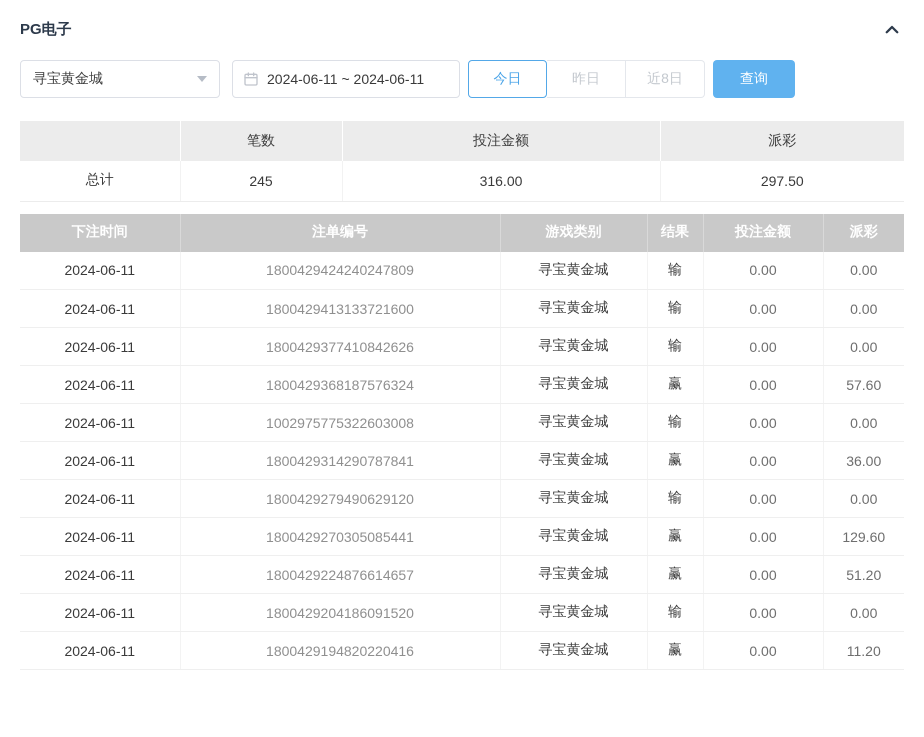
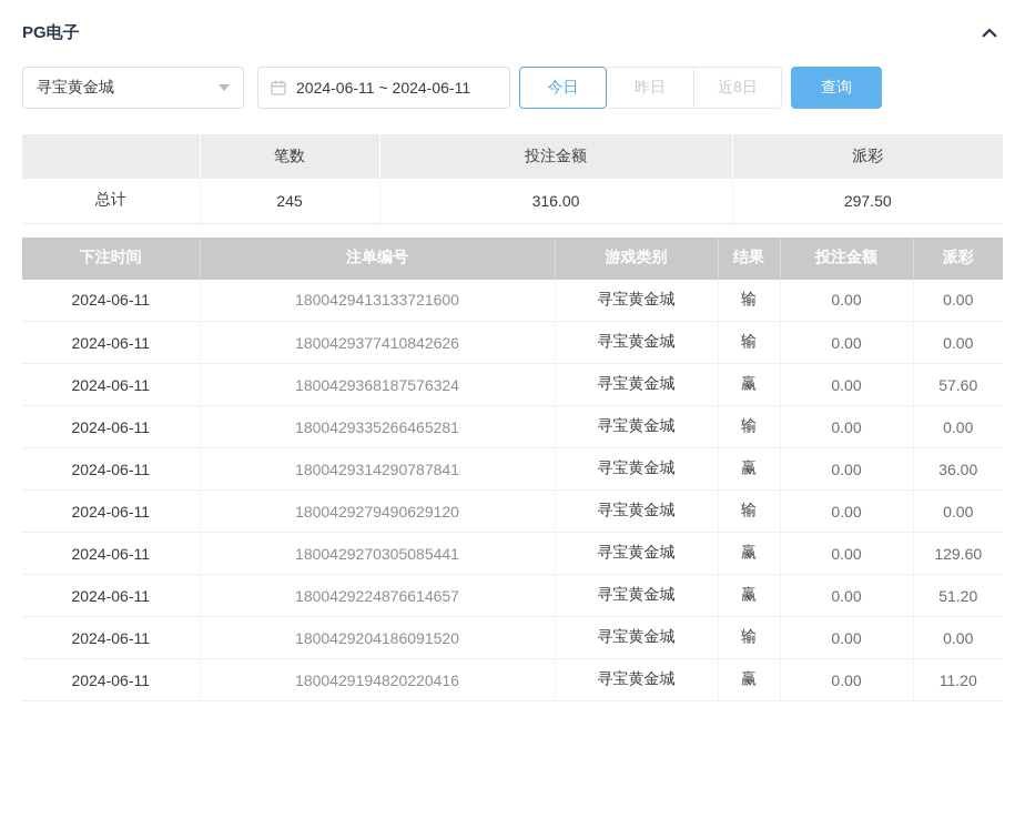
  PG电子
  寻宝黄金城
  2024-06-11 ~ 2024-06-11
  今日
  昨日
  近8日
  查询
  	笔数	投注金额	派彩
  总计	245	316.00	297.50
  下注时间	注单编号	游戏类别	结果	投注金额	派彩
- 2024-06-11	1800429424240247809	寻宝黄金城	输	0.00	0.00
  2024-06-11	1800429413133721600	寻宝黄金城	输	0.00	0.00
  2024-06-11	1800429377410842626	寻宝黄金城	输	0.00	0.00
  2024-06-11	1800429368187576324	寻宝黄金城	赢	0.00	57.60
- 2024-06-11	1002975775322603008	寻宝黄金城	输	0.00	0.00
+ 2024-06-11	1800429335266465281	寻宝黄金城	输	0.00	0.00
  2024-06-11	1800429314290787841	寻宝黄金城	赢	0.00	36.00
  2024-06-11	1800429279490629120	寻宝黄金城	输	0.00	0.00
  2024-06-11	1800429270305085441	寻宝黄金城	赢	0.00	129.60
  2024-06-11	1800429224876614657	寻宝黄金城	赢	0.00	51.20
  2024-06-11	1800429204186091520	寻宝黄金城	输	0.00	0.00
  2024-06-11	1800429194820220416	寻宝黄金城	赢	0.00	11.20
